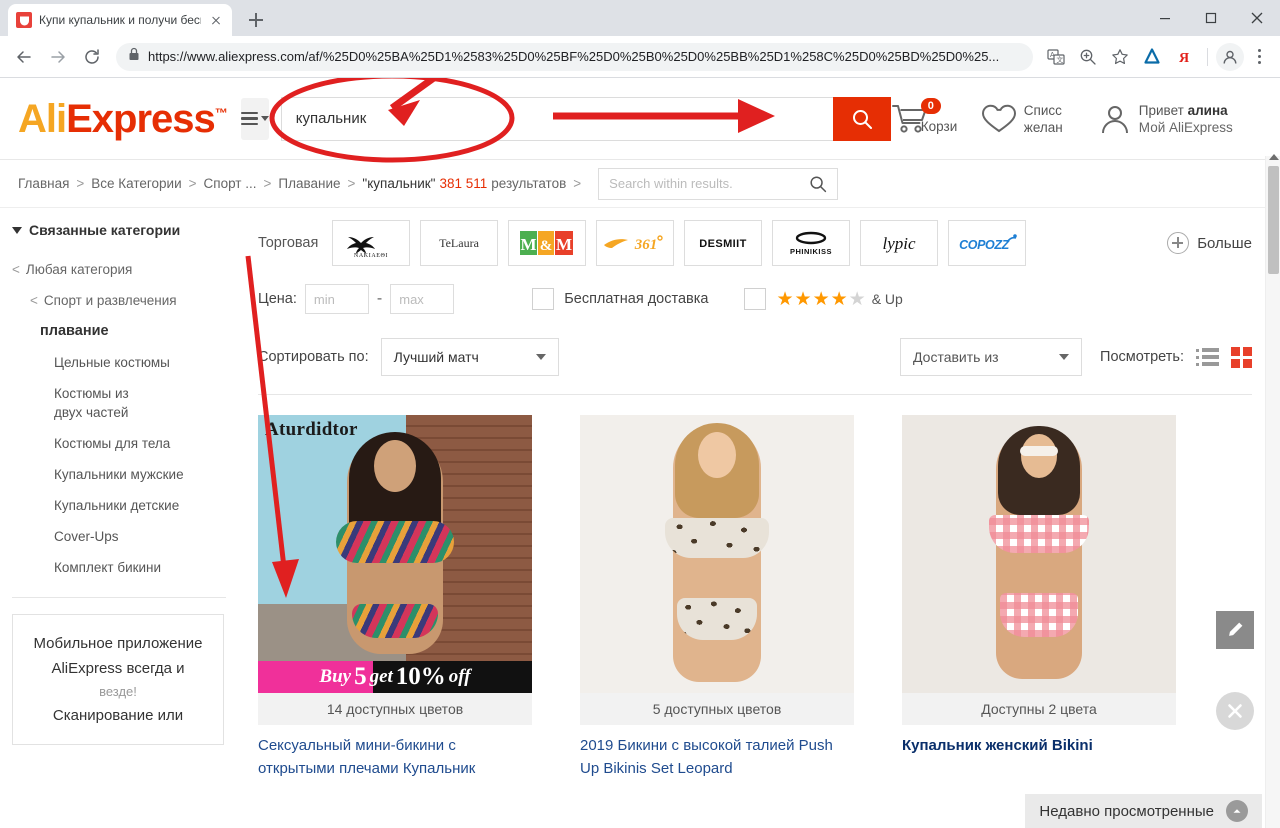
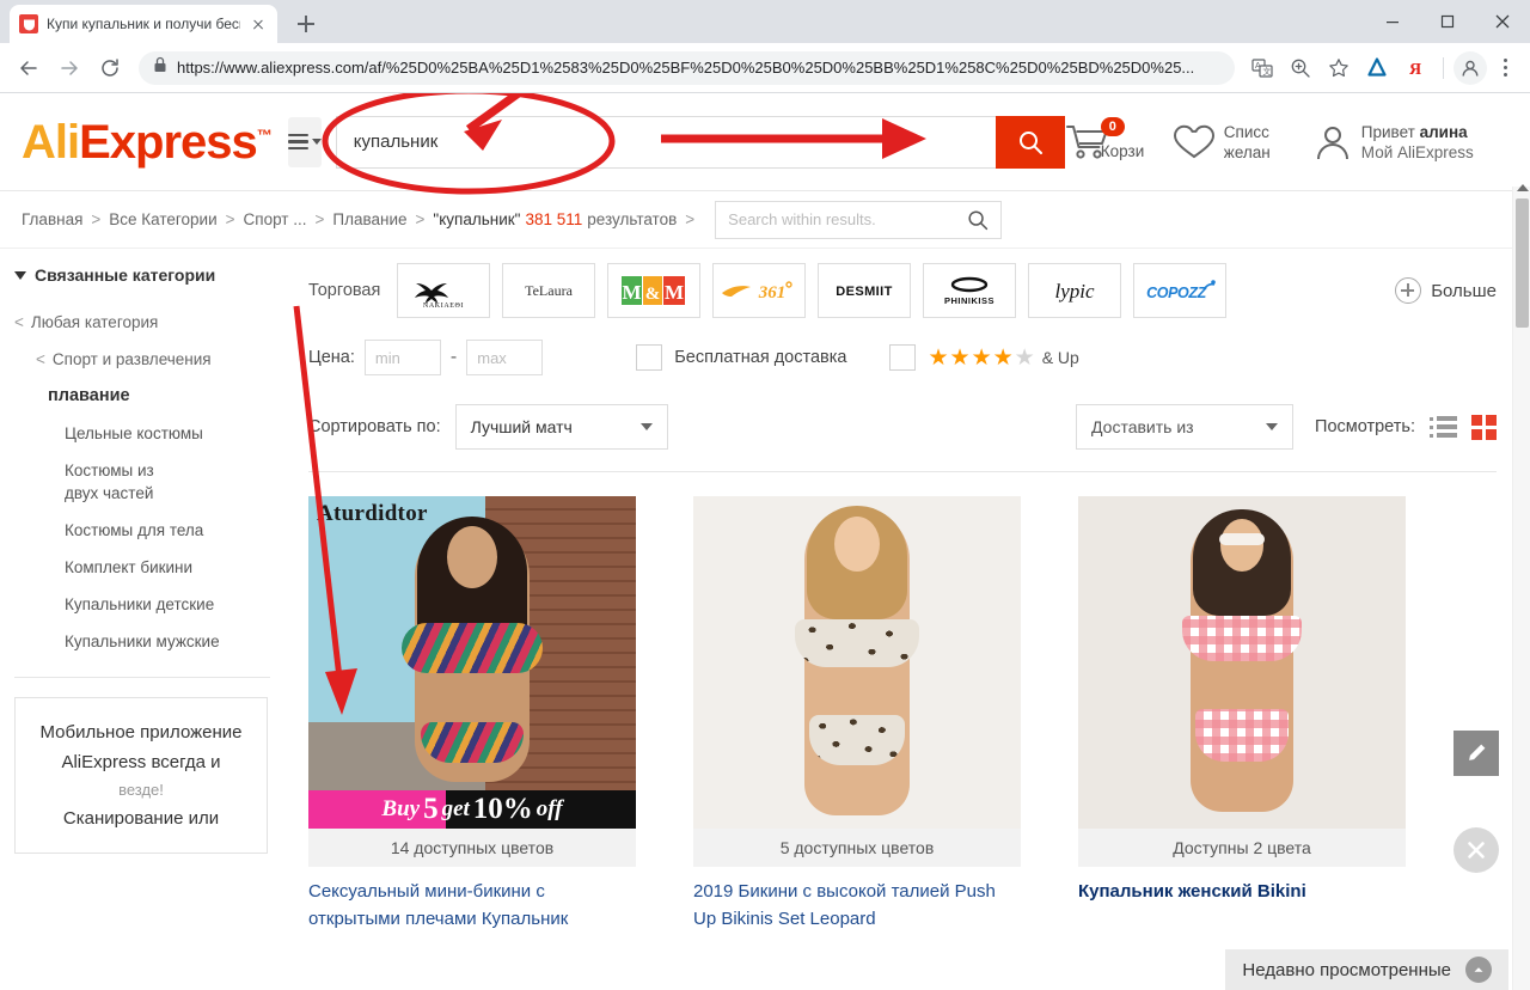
  Купи купальник и получи бес
  https://www.aliexpress.com/af/%25D0%25BA%25D1%2583%25D0%25BF%25D0%25B0%25D0%25BB%25D1%258C%25D0%25BD%25D0%25...
  Я
  AliExpress™
  купальник
  0
  Корзи
  Списс
  желан
  Привет алина
  Мой AliExpress
  Главная
  >
  Все Категории
  >
  Спорт ...
  >
  Плавание
  >
  "купальник"
  381 511
  результатов
  >
  Search within results.
  Связанные категории
  < Любая категория
  < Спорт и развлечения
  плавание
  Цельные костюмы
  Костюмы из двух частей
  Костюмы для тела
- Купальники мужские
+ Комплект бикини
  Купальники детские
- Cover-Ups
- Комплект бикини
+ Купальники мужские
  Мобильное приложение
  AliExpress всегда и
  везде!
  Сканирование или
  Торговая
  TeLaura
  M
  &
  M
  361
  DESMIIT
  PHINIKISS
  lypic
  COPOZZ
  Больше
  Цена:
  min
  -
  max
  Бесплатная доставка
  ★
  ★
  ★
  ★
  ★
  & Up
  Сортировать по:
  Лучший матч
  Доставить из
  Посмотреть:
  Aturdidtor
  Buy
  5
  get
  10%
  off
  14 доступных цветов
  Сексуальный мини-бикини с открытыми плечами Купальник
  5 доступных цветов
  2019 Бикини с высокой талией Push Up Bikinis Set Leopard
  Доступны 2 цвета
  Купальник женский Bikini
  Недавно просмотренные
